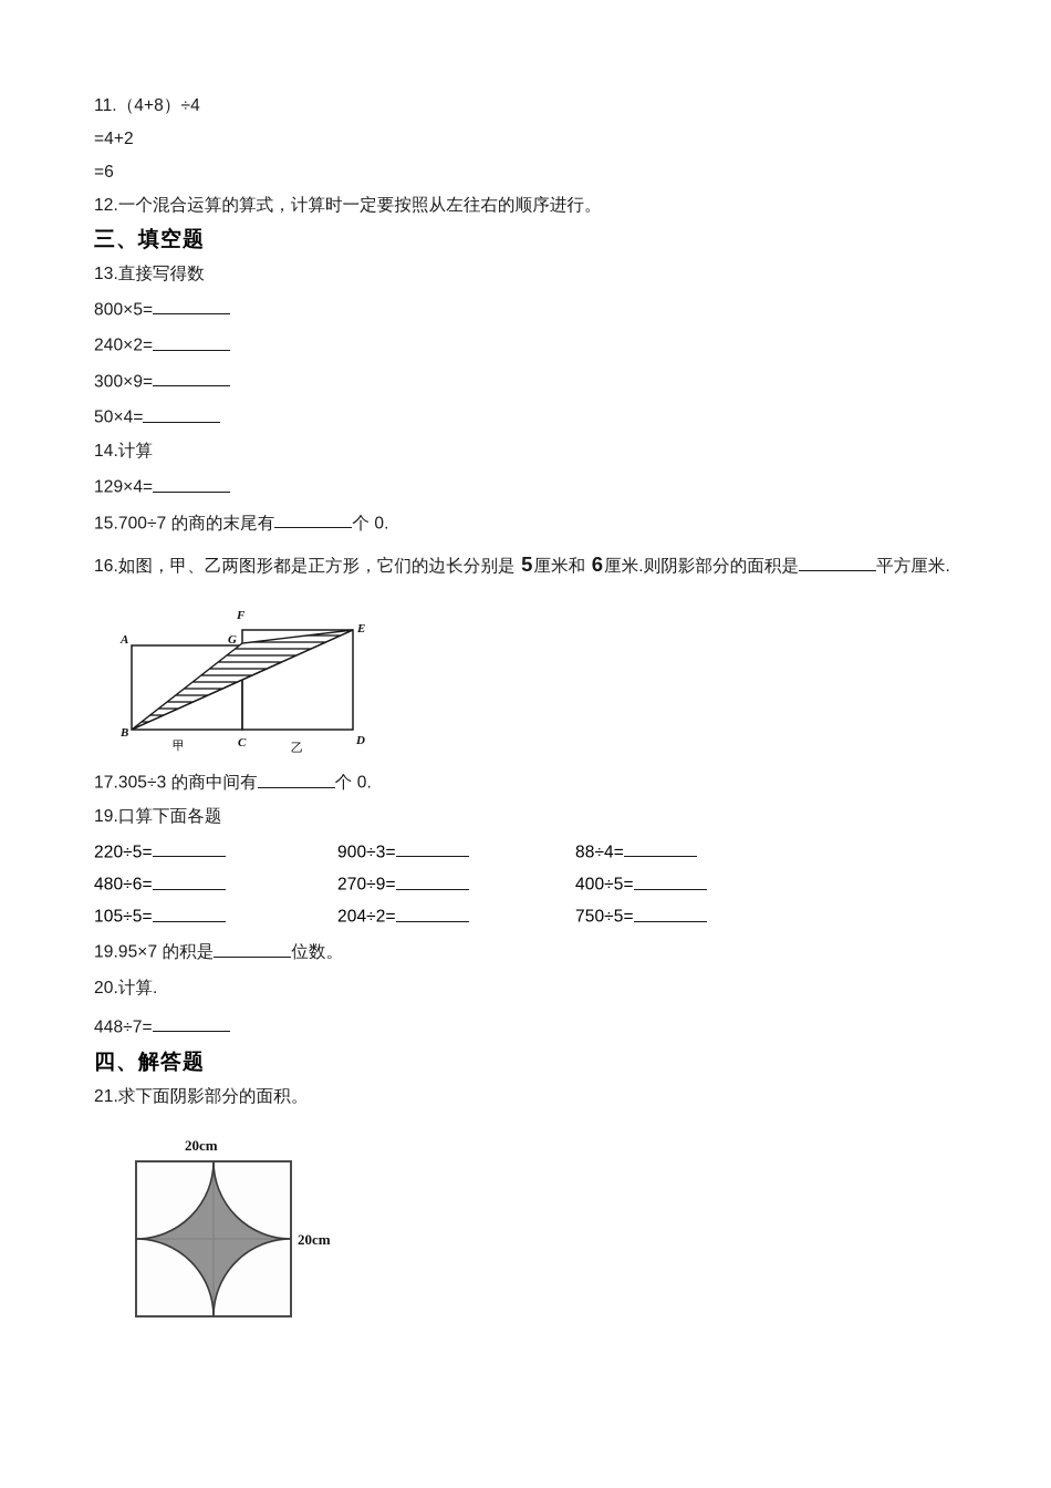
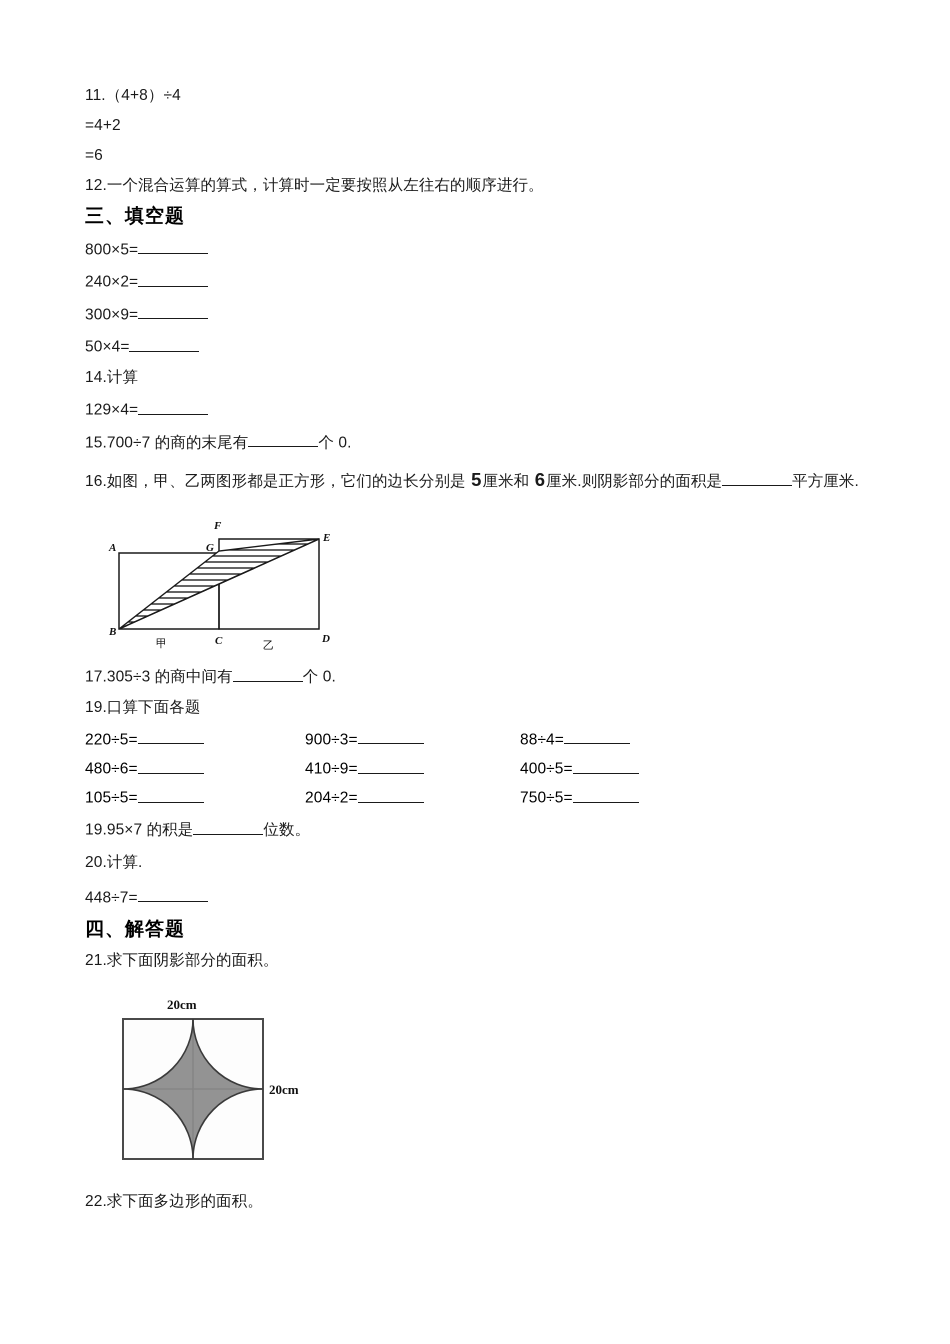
  11.（4+8）÷4
  =4+2
  =6
  12.一个混合运算的算式，计算时一定要按照从左往右的顺序进行。
  三、填空题
- 13.直接写得数
  800×5=
  240×2=
  300×9=
  50×4=
  14.计算
  129×4=
  15.700÷7 的商的末尾有 个 0.
  16.如图，甲、乙两图形都是正方形，它们的边长分别是 5厘米和 6厘米.则阴影部分的面积是 平方厘米.
  A
  B
  C
  D
  E
  F
  G
  甲
  乙
  17.305÷3 的商中间有 个 0.
  19.口算下面各题
  220÷5=
  900÷3=
  88÷4=
  480÷6=
- 270÷9=
+ 410÷9=
  400÷5=
  105÷5=
  204÷2=
  750÷5=
  19.95×7 的积是 位数。
  20.计算.
  448÷7=
  四、解答题
  21.求下面阴影部分的面积。
  20cm
  20cm
+ 22.求下面多边形的面积。
